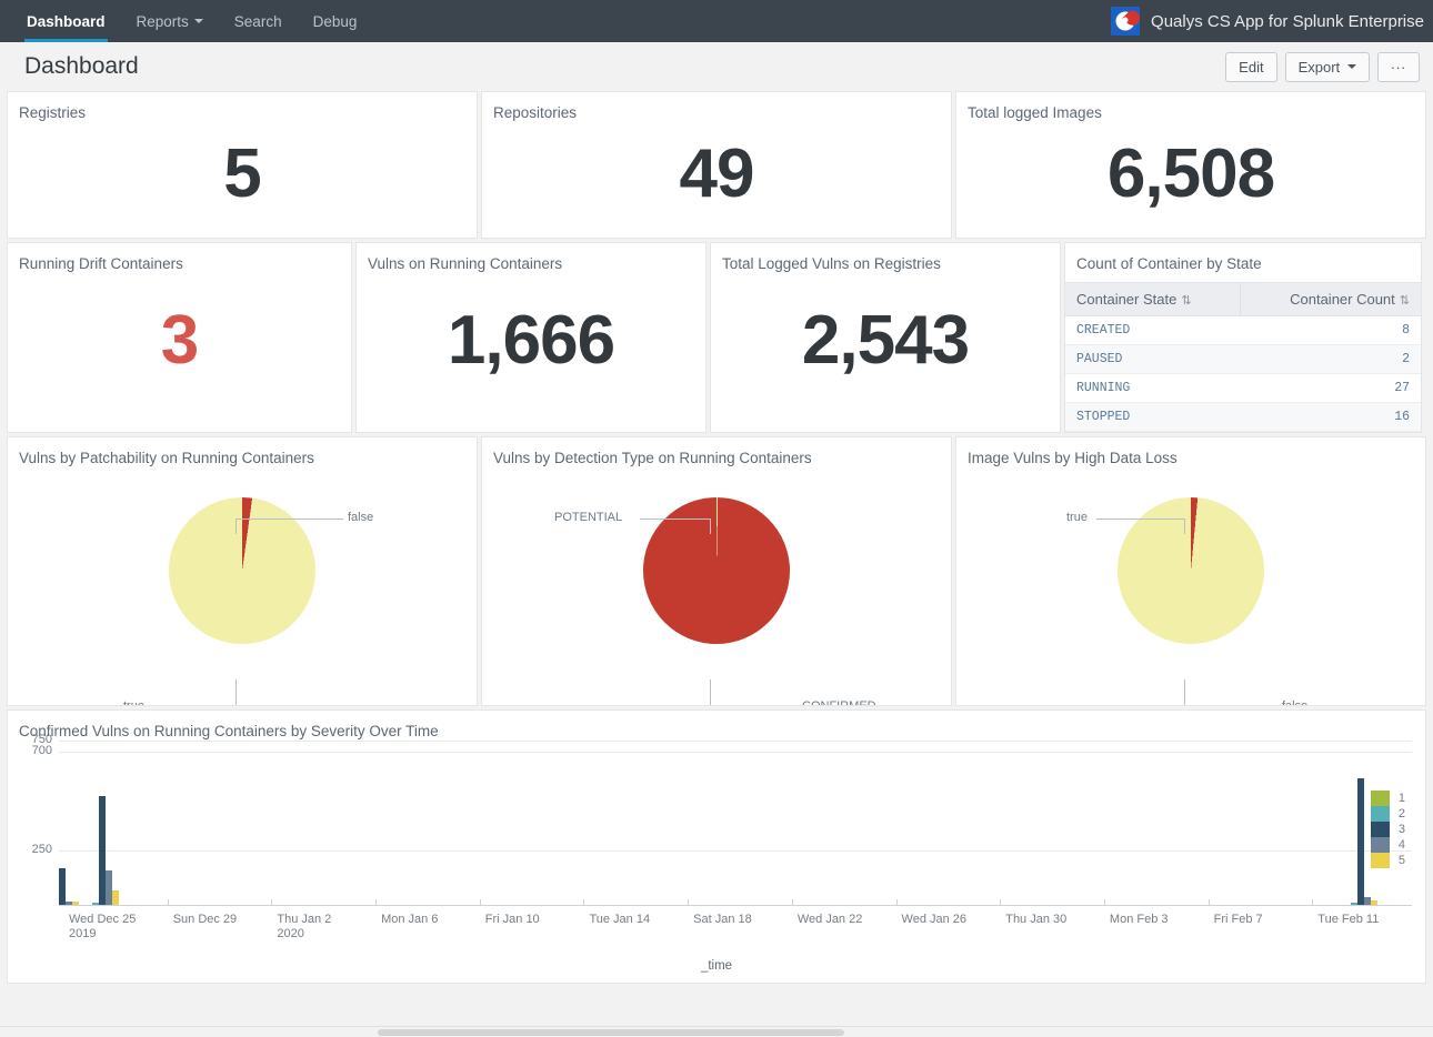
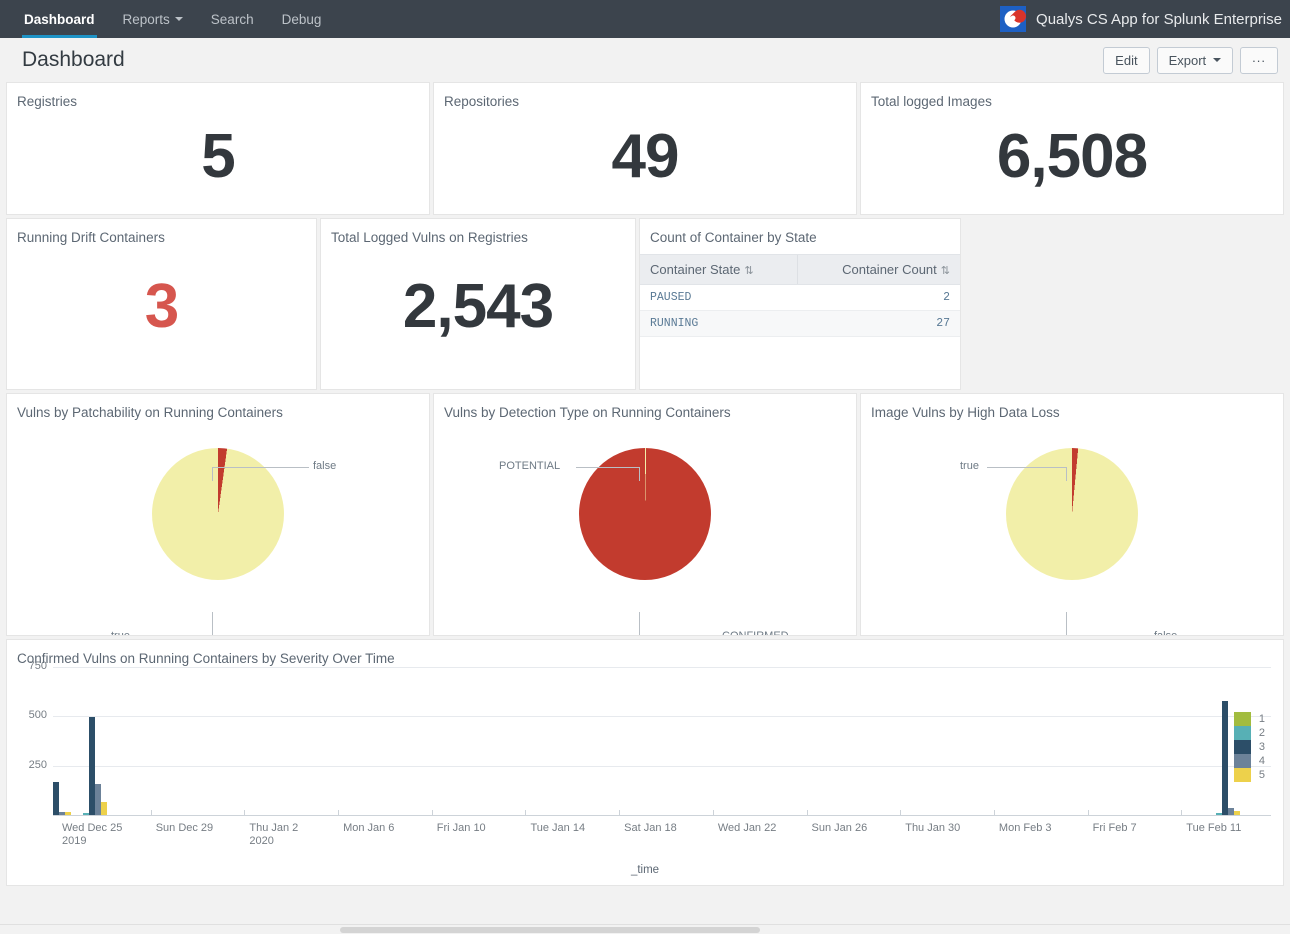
  Dashboard
  Reports
  Search
  Debug
  Qualys CS App for Splunk Enterprise
  Dashboard
  Edit
  Export
  ...
  Registries
  5
  Repositories
  49
  Total logged Images
  6,508
  Running Drift Containers
  3
- Vulns on Running Containers
- 1,666
  Total Logged Vulns on Registries
  2,543
  Count of Container by State
  Container State ⇅	Container Count ⇅
- CREATED	8
  PAUSED	2
  RUNNING	27
- STOPPED	16
  Vulns by Patchability on Running Containers
  false
  Vulns by Detection Type on Running Containers
  POTENTIAL
  Image Vulns by High Data Loss
  true
  Confirmed Vulns on Running Containers by Severity Over Time
  750
- 700
+ 500
  250
  Wed Dec 25
  2019
  Sun Dec 29
  Thu Jan 2
  2020
  Mon Jan 6
  Fri Jan 10
  Tue Jan 14
  Sat Jan 18
  Wed Jan 22
- Wed Jan 26
+ Sun Jan 26
  Thu Jan 30
  Mon Feb 3
  Fri Feb 7
  Tue Feb 11
  _time
  1
  2
  3
  4
  5
